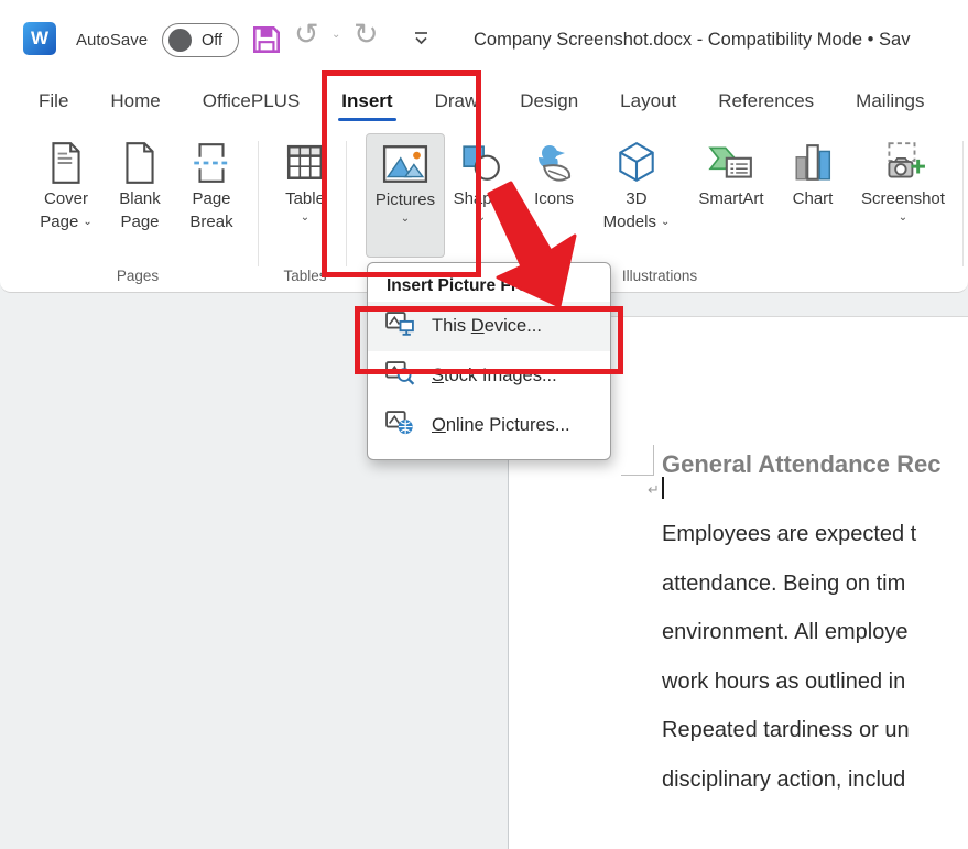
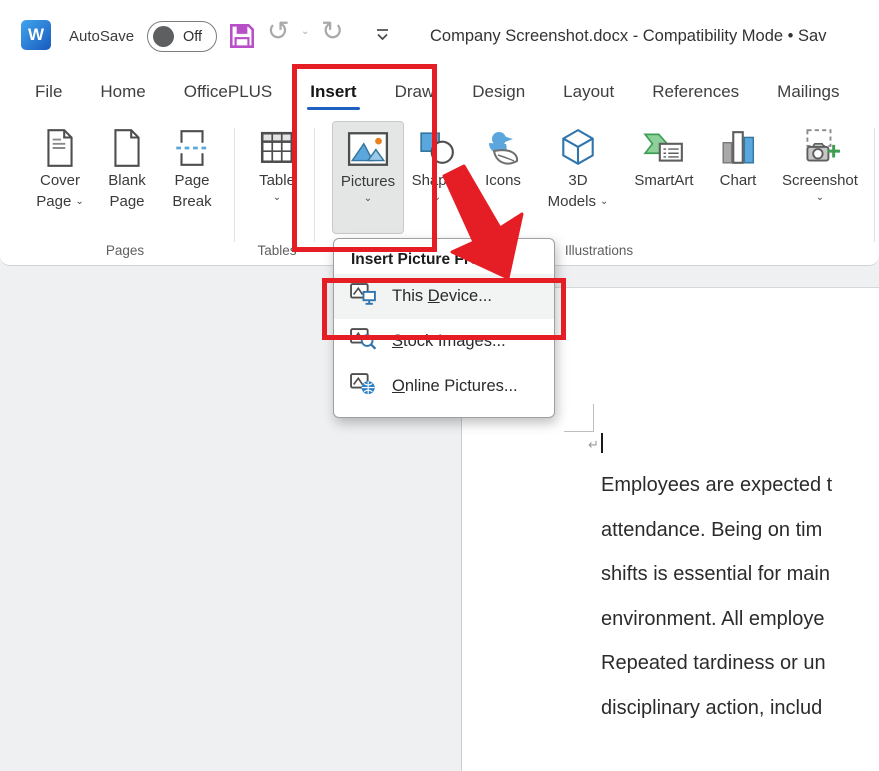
  W
  AutoSave
  Off
  ↺
  ⌄
  ↻
  Company Screenshot.docx - Compatibility Mode • Sav
  File
  Home
  OfficePLUS
  Insert
  Draw
  Design
  Layout
  References
  Mailings
  Cover
  Page
  ⌄
  Blank
  Page
  Page
  Break
  Table
  ⌄
  Pictures
  ⌄
  ⌄
  Icons
  3D
  Models
  ⌄
  SmartArt
  Chart
  Screenshot
  ⌄
  Pages
  Tables
  Illustrations
- General Attendance Rec
  ↵
  Employees are expected t
  attendance. Being on tim
+ shifts is essential for main
  environment. All employe
- work hours as outlined in
  Repeated tardiness or un
  disciplinary action, includ
  Insert Picture F
  This Device...
  Stock Images...
  Online Pictures...
